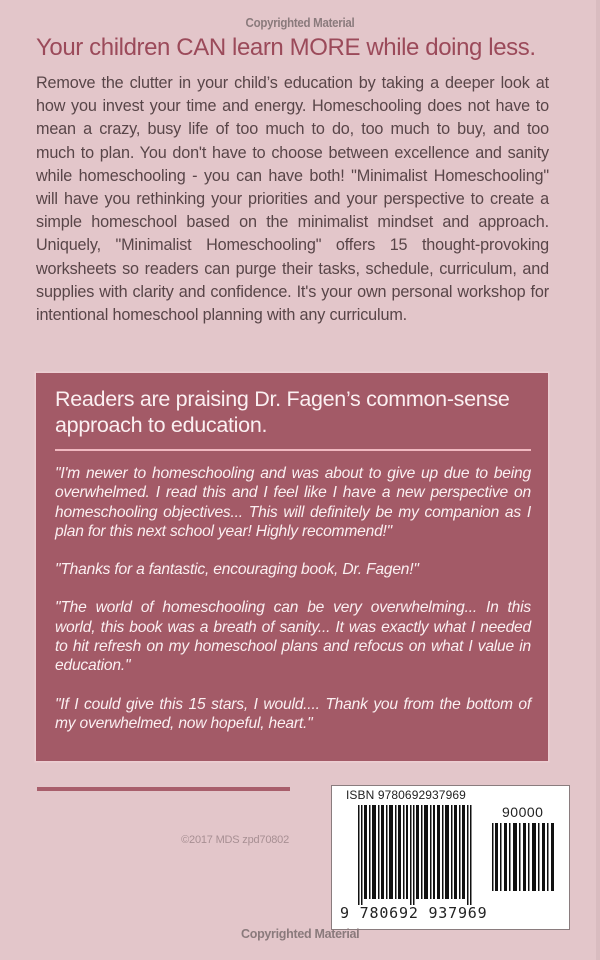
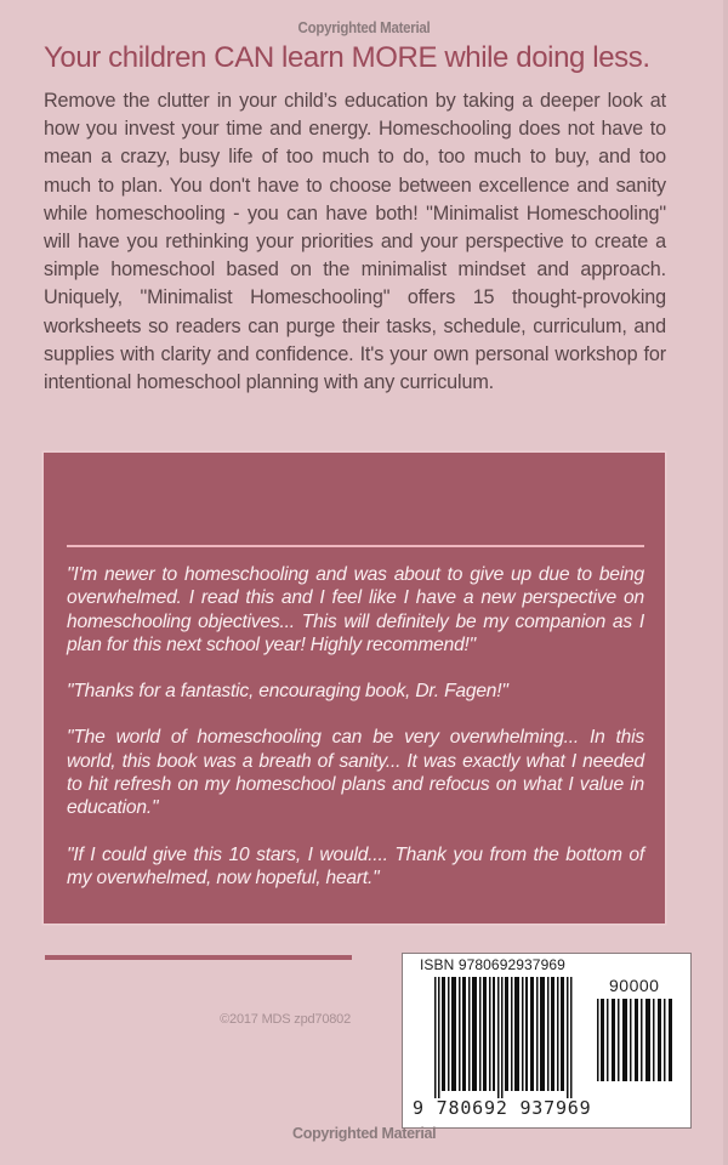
  Copyrighted Material
  Your children CAN learn MORE while doing less.
  Remove the clutter in your child’s education by taking a deeper look at how you invest your time and energy. Homeschooling does not have to mean a crazy, busy life of too much to do, too much to buy, and too much to plan. You don't have to choose between excellence and sanity while homeschooling - you can have both! "Minimalist Homeschooling" will have you rethinking your priorities and your perspective to create a simple homeschool based on the minimalist mindset and approach. Uniquely, "Minimalist Homeschooling" offers 15 thought-provoking worksheets so readers can purge their tasks, schedule, curriculum, and supplies with clarity and confidence. It's your own personal workshop for intentional homeschool planning with any curriculum.
- Readers are praising Dr. Fagen’s common-sense approach to education.
  "I'm newer to homeschooling and was about to give up due to being overwhelmed. I read this and I feel like I have a new perspective on homeschooling objectives... This will definitely be my companion as I plan for this next school year! Highly recommend!"
  "Thanks for a fantastic, encouraging book, Dr. Fagen!"
  "The world of homeschooling can be very overwhelming... In this world, this book was a breath of sanity... It was exactly what I needed to hit refresh on my homeschool plans and refocus on what I value in education."
- "If I could give this 15 stars, I would.... Thank you from the bottom of my overwhelmed, now hopeful, heart."
+ "If I could give this 10 stars, I would.... Thank you from the bottom of my overwhelmed, now hopeful, heart."
  ©2017 MDS zpd70802
  ISBN 9780692937969
  90000
  9 780692 937969
  Copyrighted Material
